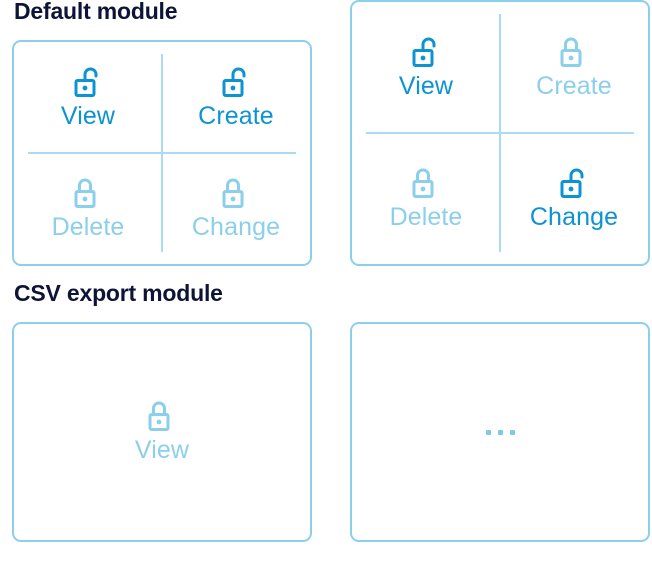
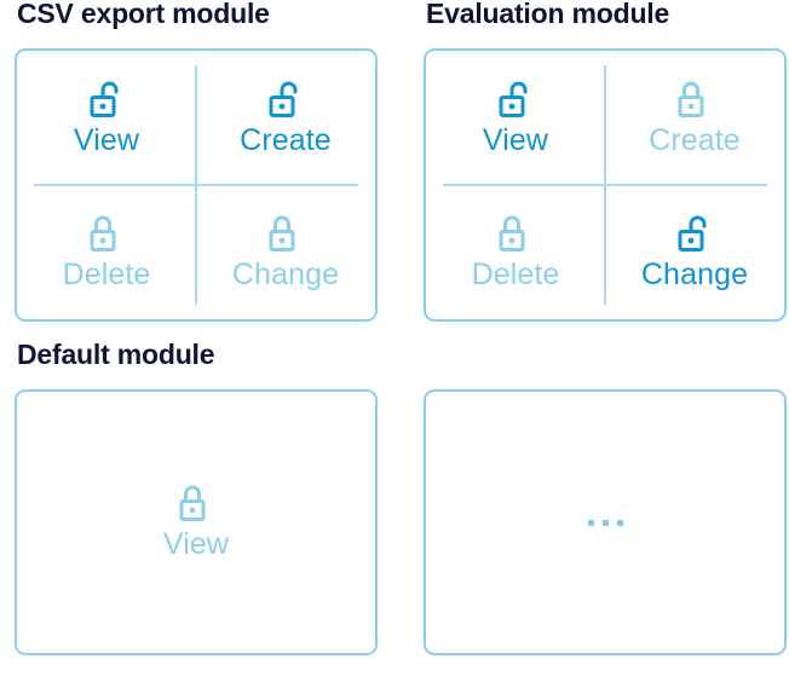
- Default module
+ CSV export module
  View
  Create
  Delete
  Change
+ Evaluation module
  View
  Create
  Delete
  Change
- CSV export module
+ Default module
  View
